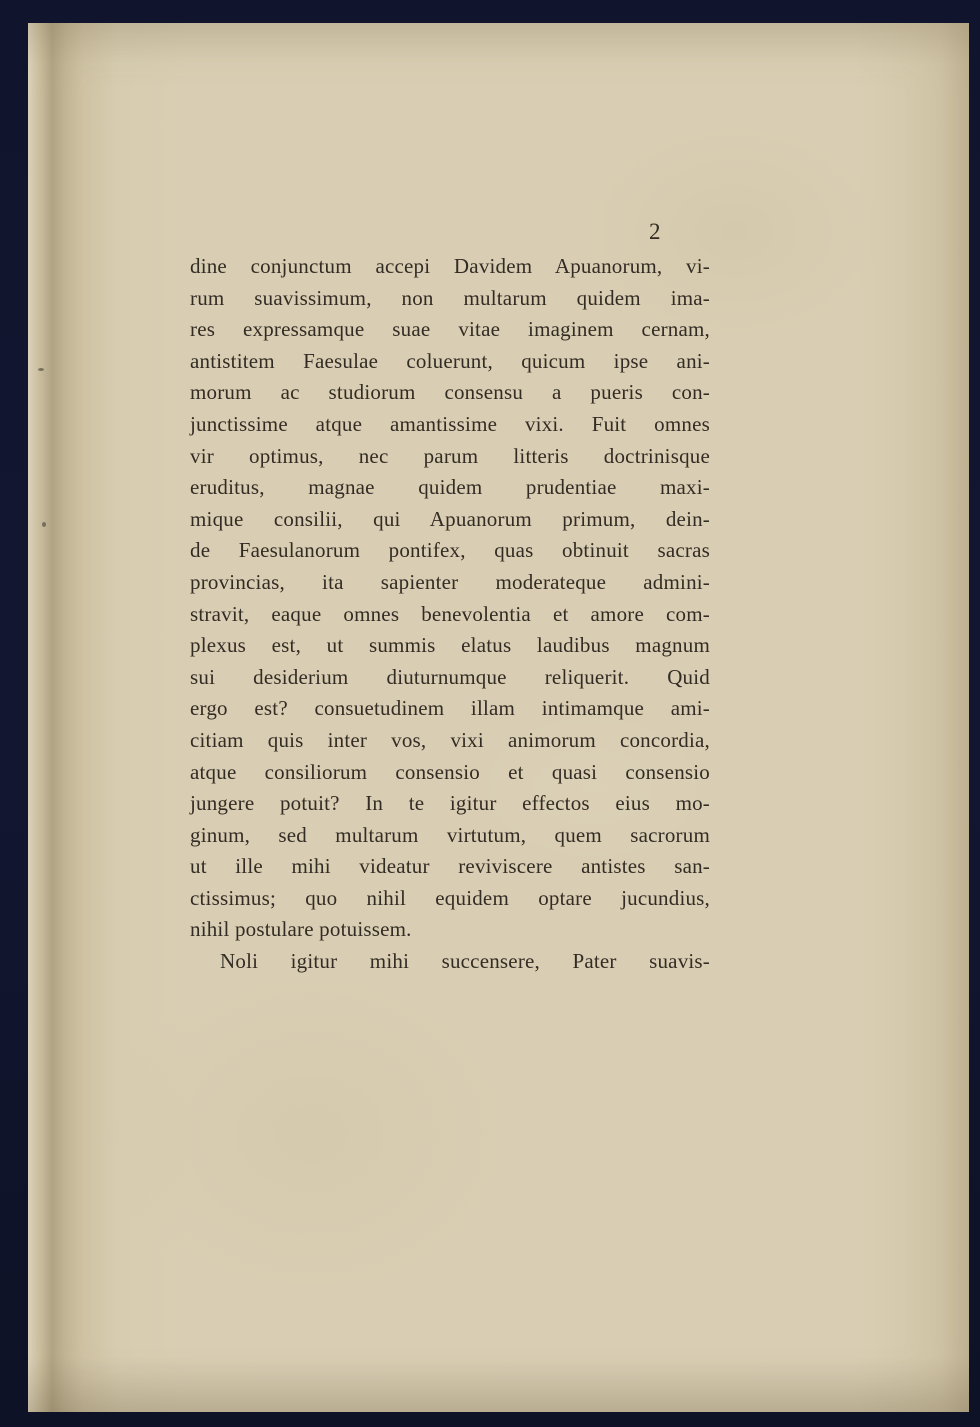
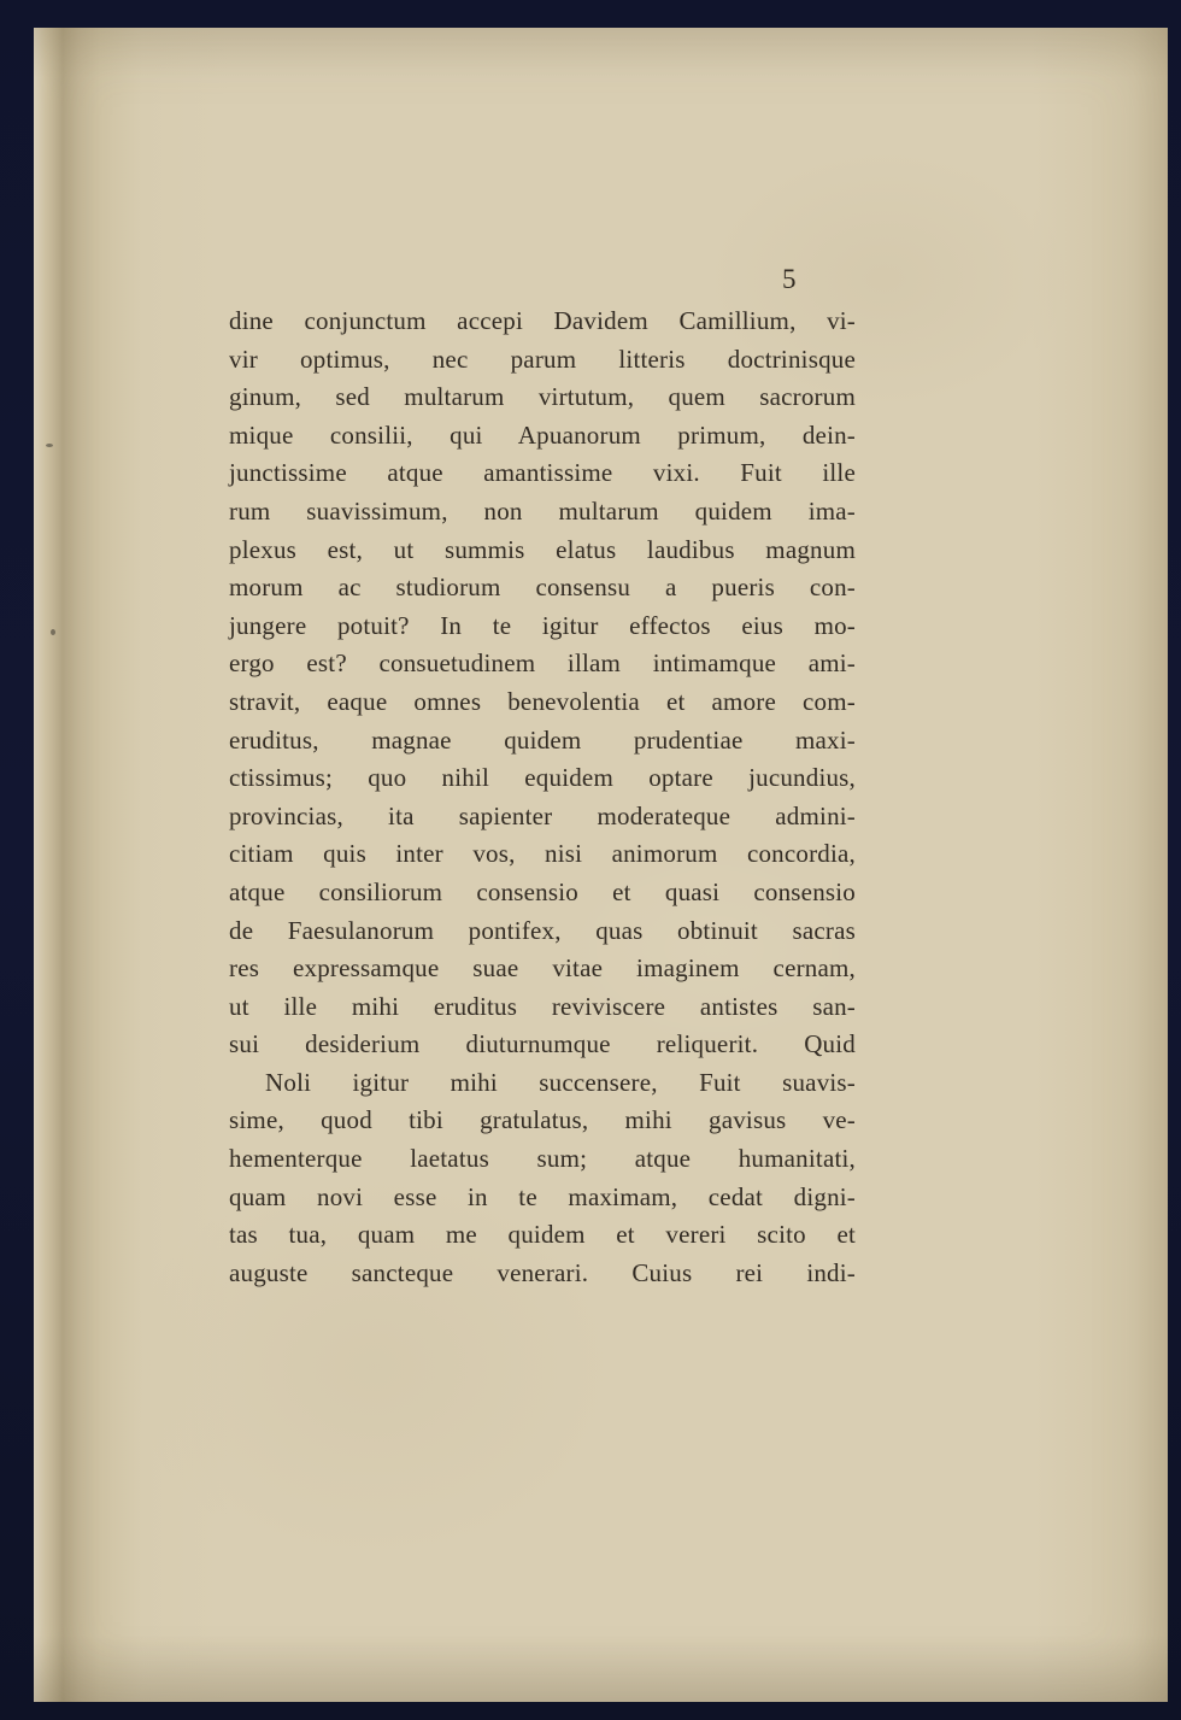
- 2
+ 5
- dine conjunctum accepi Davidem Apuanorum, vi-
+ dine conjunctum accepi Davidem Camillium, vi-
- rum suavissimum, non multarum quidem ima-
+ vir optimus, nec parum litteris doctrinisque
- res expressamque suae vitae imaginem cernam,
+ ginum, sed multarum virtutum, quem sacrorum
- antistitem Faesulae coluerunt, quicum ipse ani-
- morum ac studiorum consensu a pueris con-
+ mique consilii, qui Apuanorum primum, dein-
- junctissime atque amantissime vixi. Fuit omnes
+ junctissime atque amantissime vixi. Fuit ille
- vir optimus, nec parum litteris doctrinisque
+ rum suavissimum, non multarum quidem ima-
- eruditus, magnae quidem prudentiae maxi-
+ plexus est, ut summis elatus laudibus magnum
- mique consilii, qui Apuanorum primum, dein-
+ morum ac studiorum consensu a pueris con-
- de Faesulanorum pontifex, quas obtinuit sacras
+ jungere potuit? In te igitur effectos eius mo-
- provincias, ita sapienter moderateque admini-
+ ergo est? consuetudinem illam intimamque ami-
  stravit, eaque omnes benevolentia et amore com-
- plexus est, ut summis elatus laudibus magnum
+ eruditus, magnae quidem prudentiae maxi-
- sui desiderium diuturnumque reliquerit. Quid
+ ctissimus; quo nihil equidem optare jucundius,
- ergo est? consuetudinem illam intimamque ami-
+ provincias, ita sapienter moderateque admini-
- citiam quis inter vos, vixi animorum concordia,
+ citiam quis inter vos, nisi animorum concordia,
  atque consiliorum consensio et quasi consensio
- jungere potuit? In te igitur effectos eius mo-
+ de Faesulanorum pontifex, quas obtinuit sacras
- ginum, sed multarum virtutum, quem sacrorum
+ res expressamque suae vitae imaginem cernam,
- ut ille mihi videatur reviviscere antistes san-
+ ut ille mihi eruditus reviviscere antistes san-
- ctissimus; quo nihil equidem optare jucundius,
+ sui desiderium diuturnumque reliquerit. Quid
- nihil postulare potuissem.
- Noli igitur mihi succensere, Pater suavis-
+ Noli igitur mihi succensere, Fuit suavis-
+ sime, quod tibi gratulatus, mihi gavisus ve-
+ hementerque laetatus sum; atque humanitati,
+ quam novi esse in te maximam, cedat digni-
+ tas tua, quam me quidem et vereri scito et
+ auguste sancteque venerari. Cuius rei indi-
